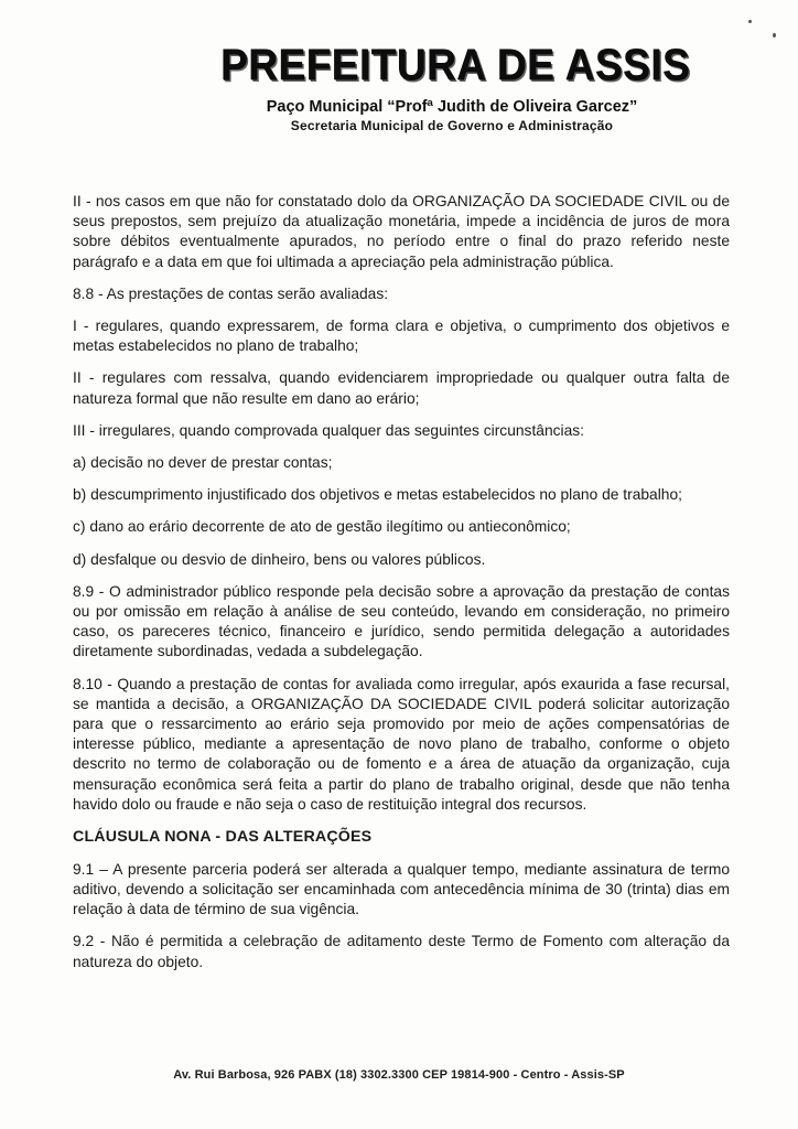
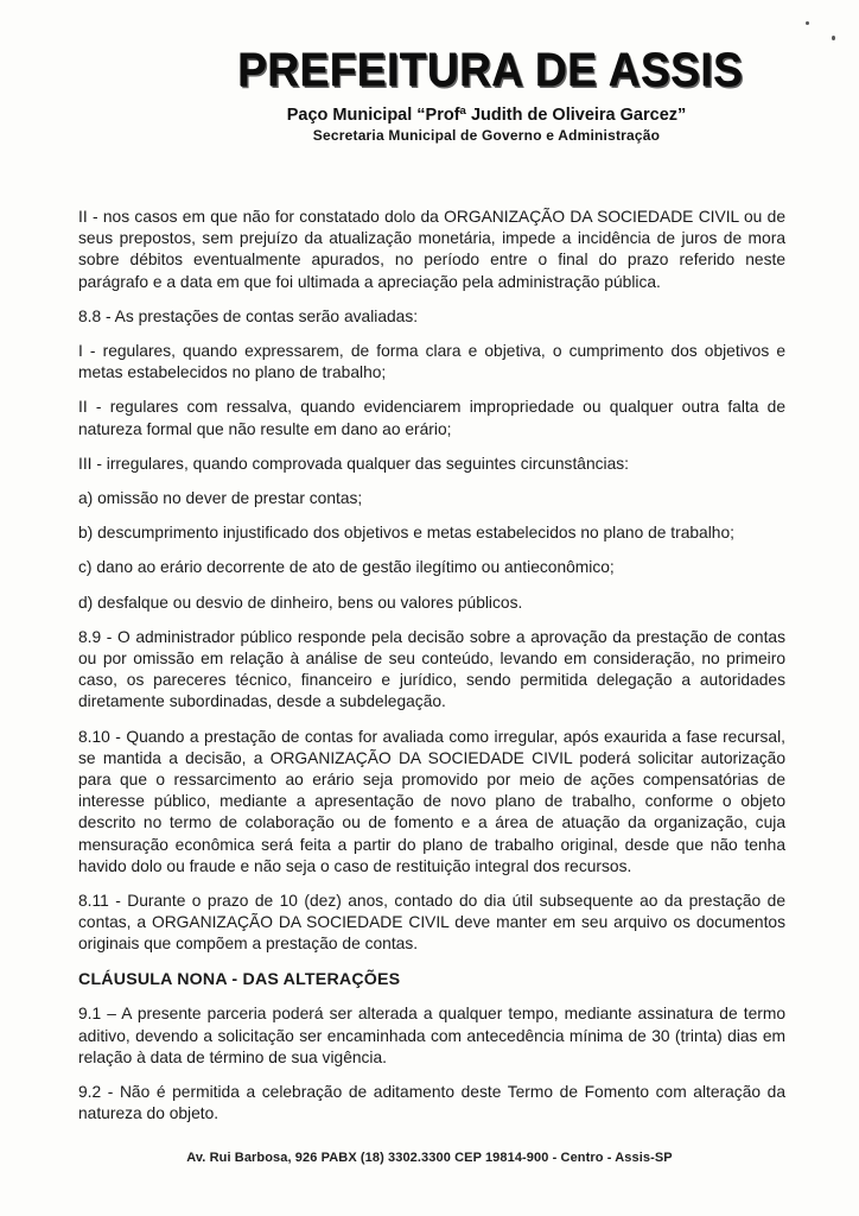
  PREFEITURA DE ASSIS
  Paço Municipal “Profª Judith de Oliveira Garcez”
  Secretaria Municipal de Governo e Administração
  II - nos casos em que não for constatado dolo da ORGANIZAÇÃO DA SOCIEDADE CIVIL ou de seus prepostos, sem prejuízo da atualização monetária, impede a incidência de juros de mora sobre débitos eventualmente apurados, no período entre o final do prazo referido neste parágrafo e a data em que foi ultimada a apreciação pela administração pública.
  8.8 - As prestações de contas serão avaliadas:
  I - regulares, quando expressarem, de forma clara e objetiva, o cumprimento dos objetivos e metas estabelecidos no plano de trabalho;
  II - regulares com ressalva, quando evidenciarem impropriedade ou qualquer outra falta de natureza formal que não resulte em dano ao erário;
  III - irregulares, quando comprovada qualquer das seguintes circunstâncias:
- a) decisão no dever de prestar contas;
+ a) omissão no dever de prestar contas;
  b) descumprimento injustificado dos objetivos e metas estabelecidos no plano de trabalho;
  c) dano ao erário decorrente de ato de gestão ilegítimo ou antieconômico;
  d) desfalque ou desvio de dinheiro, bens ou valores públicos.
- 8.9 - O administrador público responde pela decisão sobre a aprovação da prestação de contas ou por omissão em relação à análise de seu conteúdo, levando em consideração, no primeiro caso, os pareceres técnico, financeiro e jurídico, sendo permitida delegação a autoridades diretamente subordinadas, vedada a subdelegação.
+ 8.9 - O administrador público responde pela decisão sobre a aprovação da prestação de contas ou por omissão em relação à análise de seu conteúdo, levando em consideração, no primeiro caso, os pareceres técnico, financeiro e jurídico, sendo permitida delegação a autoridades diretamente subordinadas, desde a subdelegação.
  8.10 - Quando a prestação de contas for avaliada como irregular, após exaurida a fase recursal, se mantida a decisão, a ORGANIZAÇÃO DA SOCIEDADE CIVIL poderá solicitar autorização para que o ressarcimento ao erário seja promovido por meio de ações compensatórias de interesse público, mediante a apresentação de novo plano de trabalho, conforme o objeto descrito no termo de colaboração ou de fomento e a área de atuação da organização, cuja mensuração econômica será feita a partir do plano de trabalho original, desde que não tenha havido dolo ou fraude e não seja o caso de restituição integral dos recursos.
+ 8.11 - Durante o prazo de 10 (dez) anos, contado do dia útil subsequente ao da prestação de contas, a ORGANIZAÇÃO DA SOCIEDADE CIVIL deve manter em seu arquivo os documentos originais que compõem a prestação de contas.
  CLÁUSULA NONA - DAS ALTERAÇÕES
  9.1 – A presente parceria poderá ser alterada a qualquer tempo, mediante assinatura de termo aditivo, devendo a solicitação ser encaminhada com antecedência mínima de 30 (trinta) dias em relação à data de término de sua vigência.
  9.2 - Não é permitida a celebração de aditamento deste Termo de Fomento com alteração da natureza do objeto.
  Av. Rui Barbosa, 926 PABX (18) 3302.3300 CEP 19814-900 - Centro - Assis-SP
